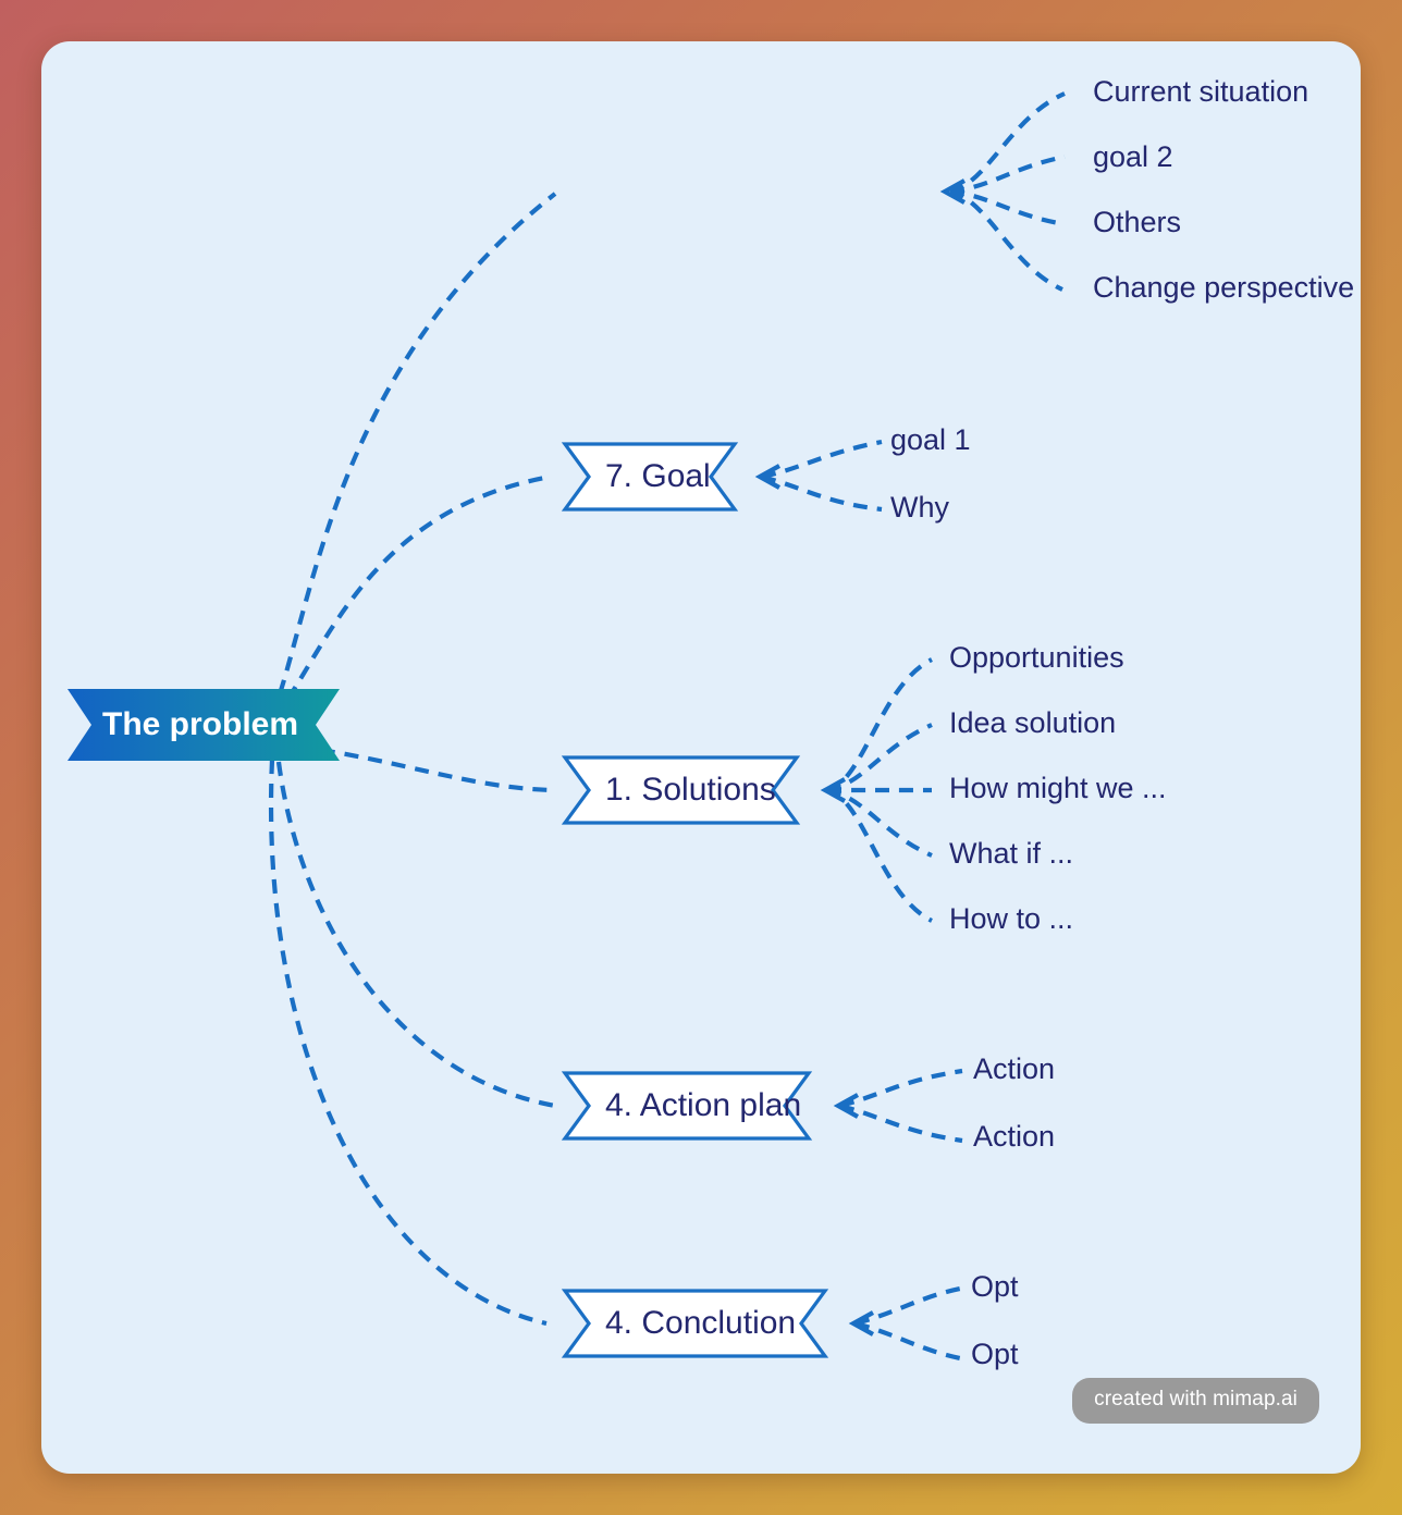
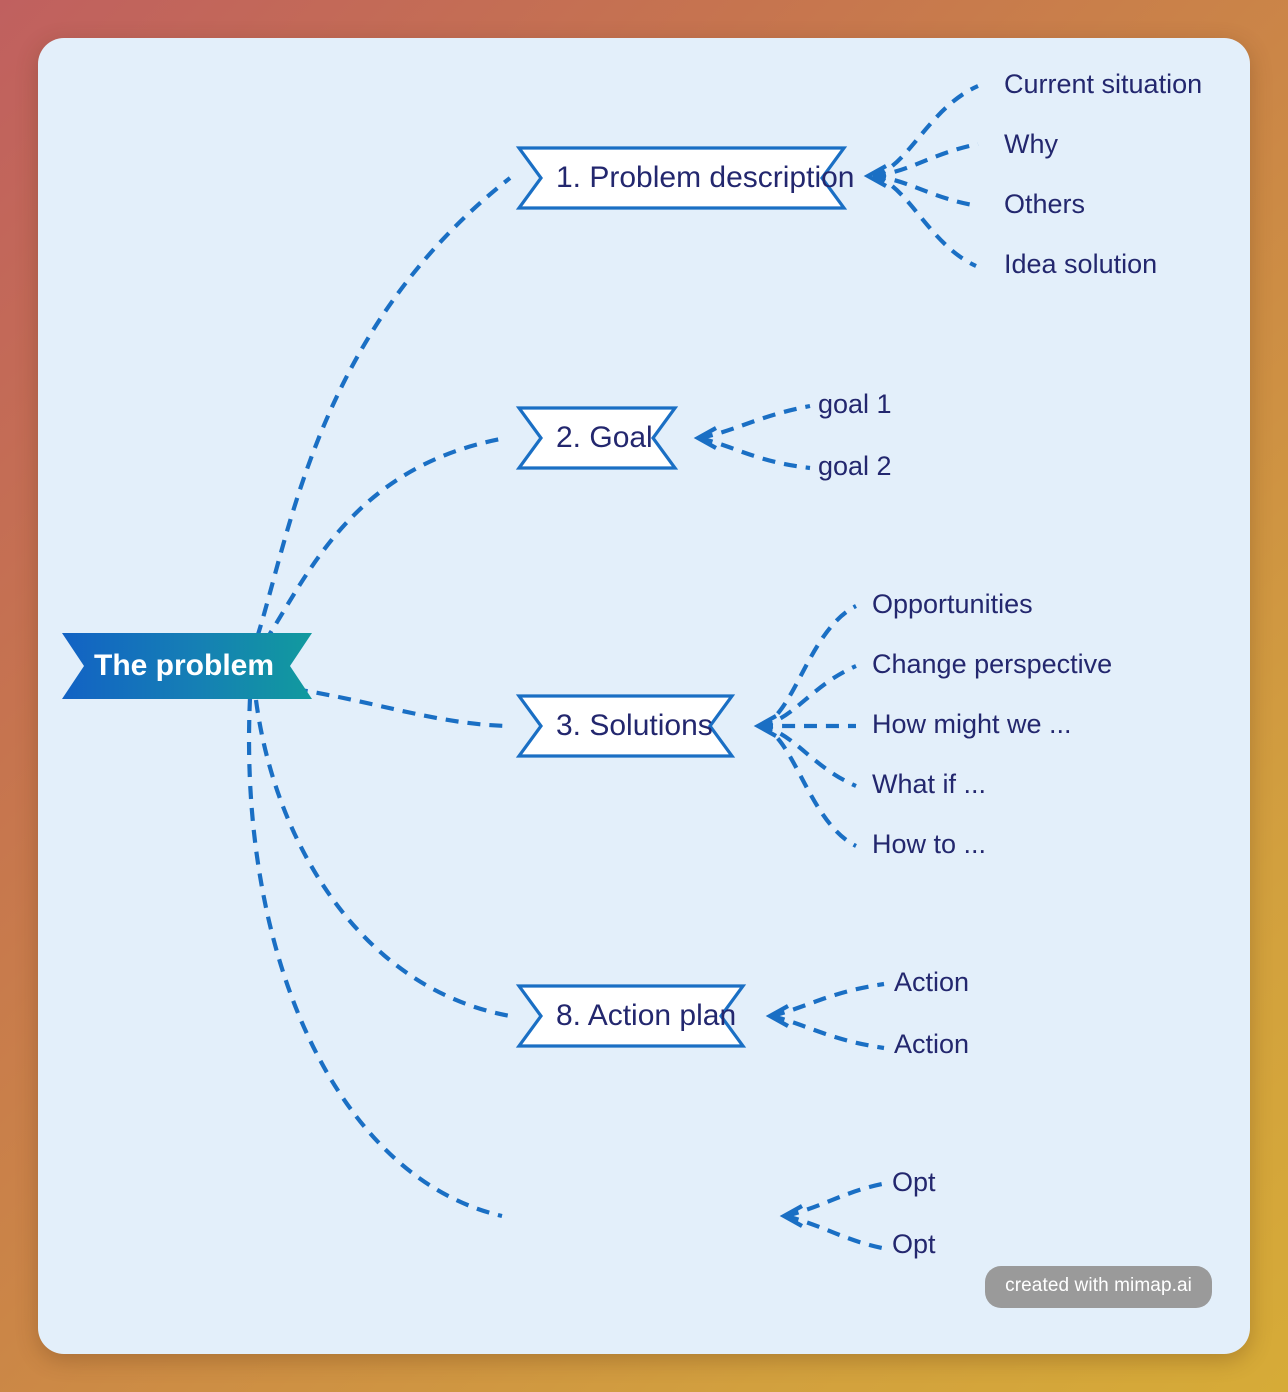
  The problem
+ 1. Problem description
  Current situation
- goal 2
+ Why
  Others
- Change perspective
+ Idea solution
- 7. Goal
+ 2. Goal
  goal 1
- Why
+ goal 2
- 1. Solutions
+ 3. Solutions
  Opportunities
- Idea solution
+ Change perspective
  How might we ...
  What if ...
  How to ...
- 4. Action plan
+ 8. Action plan
  Action
  Action
- 4. Conclution
  Opt
  Opt
  created with mimap.ai
